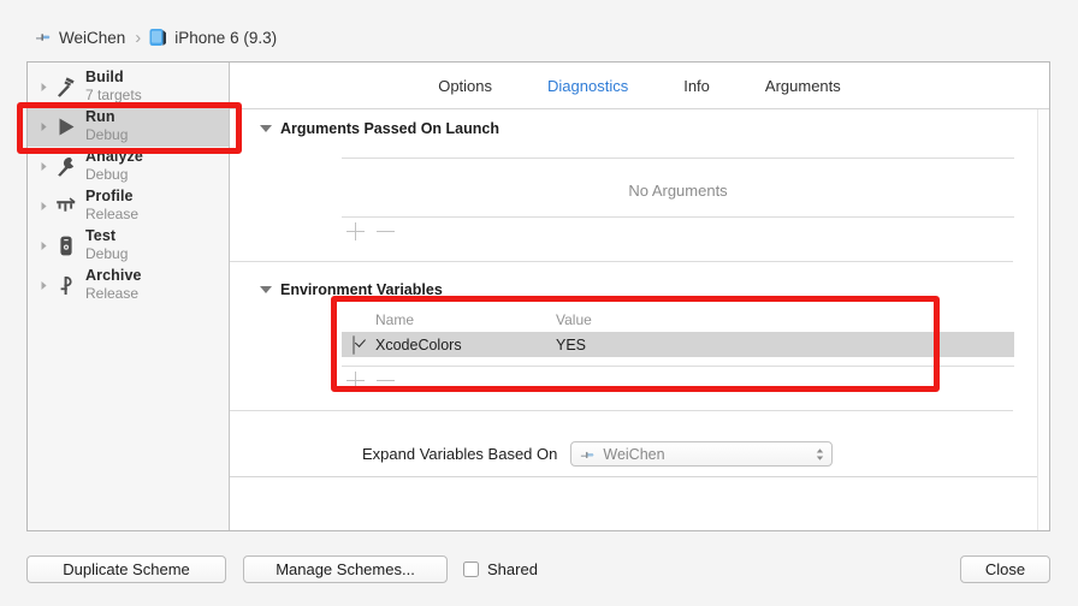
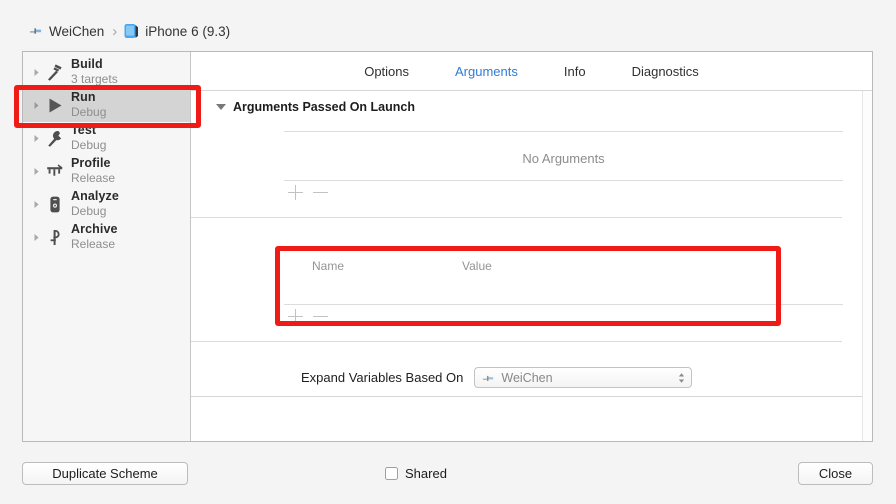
  WeiChen
  ›
  iPhone 6 (9.3)
  Build
- 7 targets
+ 3 targets
  Run
  Debug
- Analyze
+ Test
  Debug
  Profile
  Release
- Test
+ Analyze
  Debug
  Archive
  Release
  Options
- Diagnostics
+ Arguments
  Info
- Arguments
+ Diagnostics
  Arguments Passed On Launch
  No Arguments
- Environment Variables
  Name
  Value
- XcodeColors
- YES
  Expand Variables Based On
  WeiChen
  Duplicate Scheme
- Manage Schemes...
  Shared
  Close
